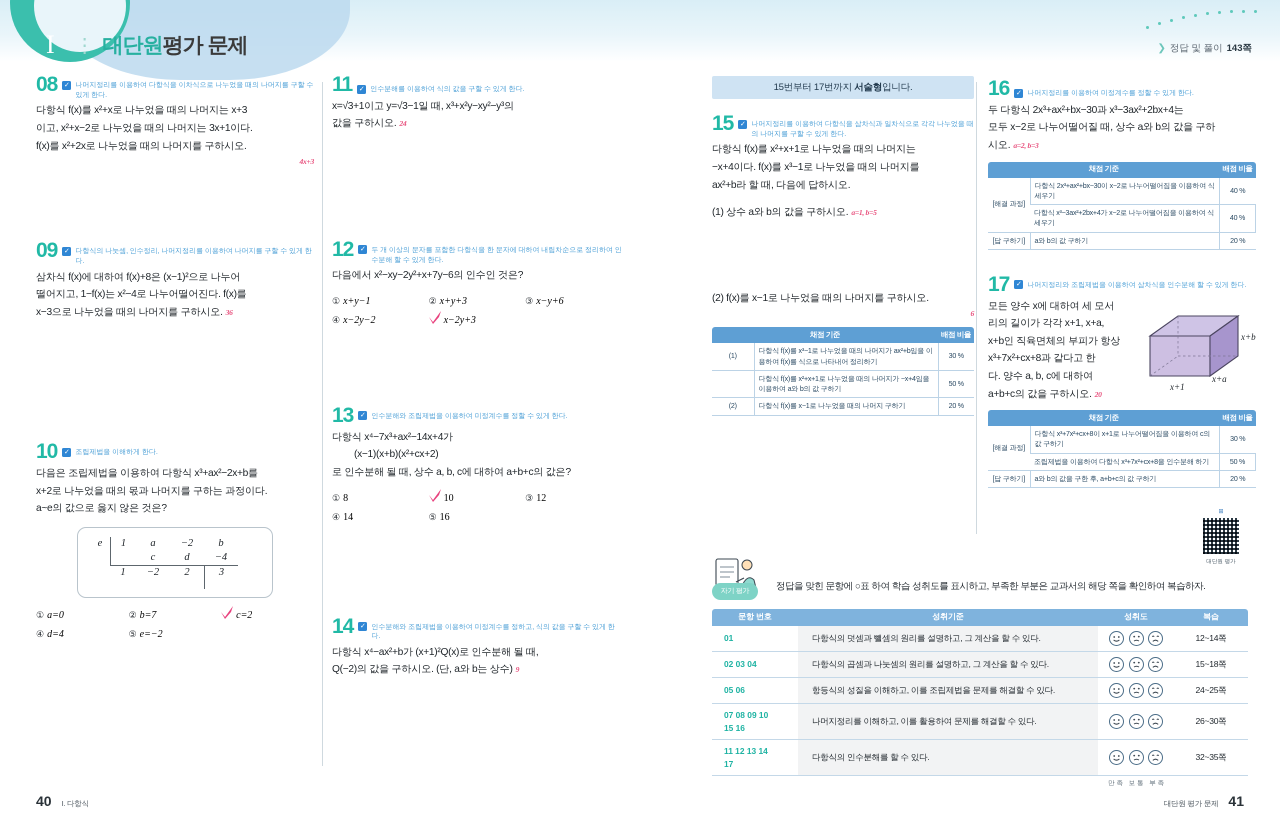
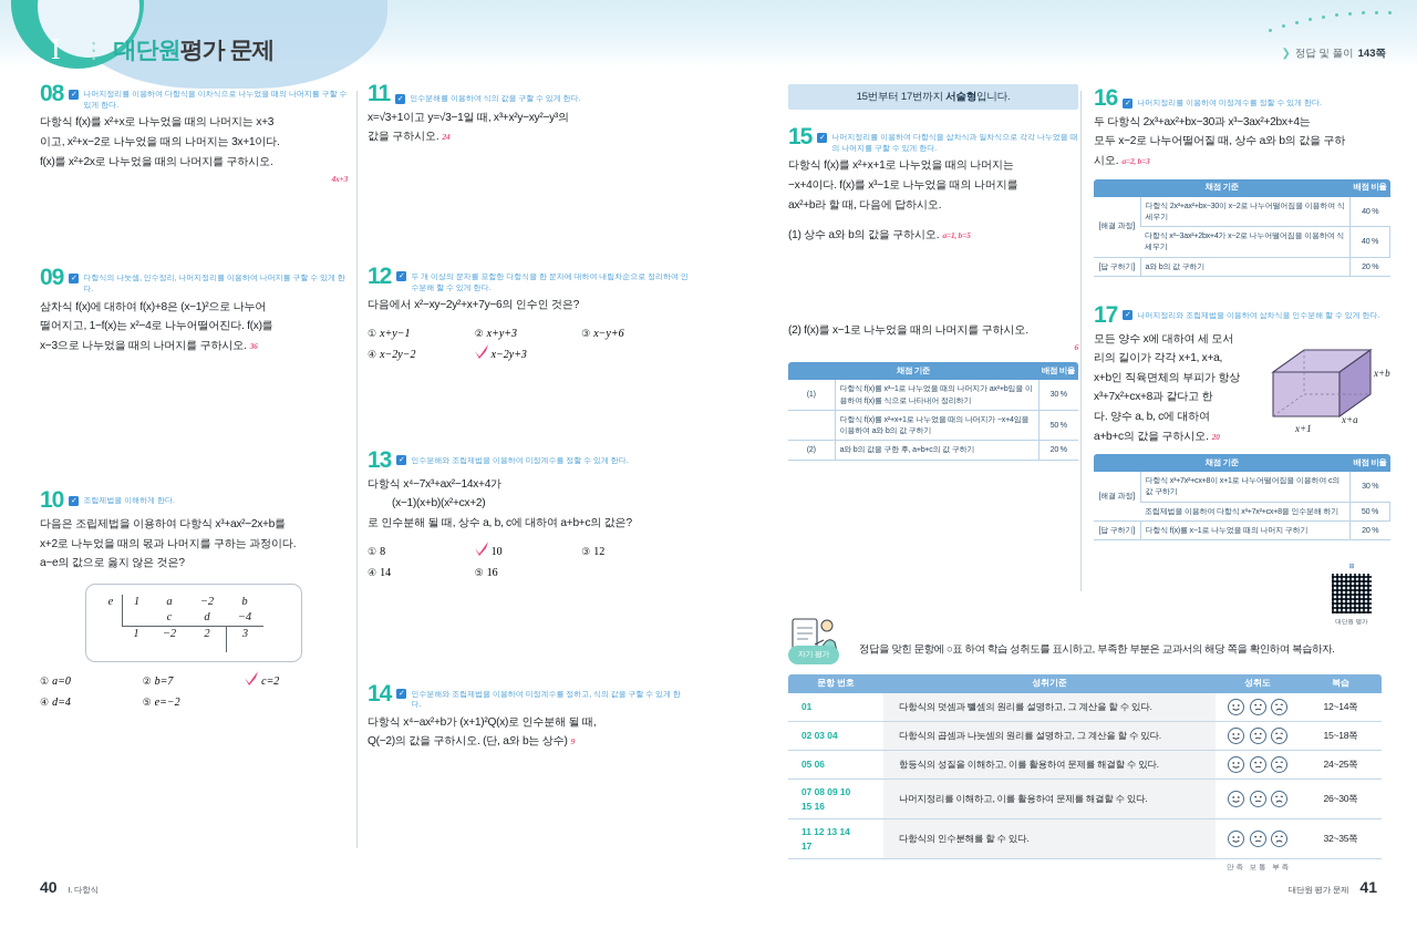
  I
  ⋮
  대단원평가 문제
  ❯
  정답 및 풀이
  143쪽
  08
  나머지정리를 이용하여 다항식을 이차식으로 나누었을 때의 나머지를 구할 수 있게 한다.
  다항식 f(x)를 x²+x로 나누었을 때의 나머지는 x+3
  이고, x²+x−2로 나누었을 때의 나머지는 3x+1이다.
  f(x)를 x²+2x로 나누었을 때의 나머지를 구하시오.
  4x+3
  09
  다항식의 나눗셈, 인수정리, 나머지정리를 이용하여 나머지를 구할 수 있게 한다.
  삼차식 f(x)에 대하여 f(x)+8은 (x−1)²으로 나누어
  떨어지고, 1−f(x)는 x²−4로 나누어떨어진다. f(x)를
  x−3으로 나누었을 때의 나머지를 구하시오. 36
  10
  조립제법을 이해하게 한다.
  다음은 조립제법을 이용하여 다항식 x³+ax²−2x+b를
  x+2로 나누었을 때의 몫과 나머지를 구하는 과정이다.
  a~e의 값으로 옳지 않은 것은?
  e
  1
  a
  −2
  b
  c
  d
  −4
  1
  −2
  2
  3
  ①
  a=0
  ②
  b=7
  c=2
  ④
  d=4
  ⑤
  e=−2
  11
  인수분해를 이용하여 식의 값을 구할 수 있게 한다.
  x=√3+1이고 y=√3−1일 때, x³+x²y−xy²−y³의
  값을 구하시오. 24
  12
  두 개 이상의 문자를 포함한 다항식을 한 문자에 대하여 내림차순으로 정리하여 인수분해 할 수 있게 한다.
  다음에서 x²−xy−2y²+x+7y−6의 인수인 것은?
  ①
  x+y−1
  ②
  x+y+3
  ③
  x−y+6
  ④
  x−2y−2
  x−2y+3
  13
  인수분해와 조립제법을 이용하여 미정계수를 정할 수 있게 한다.
  다항식 x⁴−7x³+ax²−14x+4가
  (x−1)(x+b)(x²+cx+2)
  로 인수분해 될 때, 상수 a, b, c에 대하여 a+b+c의 값은?
  ①
  8
  10
  ③
  12
  ④
  14
  ⑤
  16
  14
  인수분해와 조립제법을 이용하여 미정계수를 정하고, 식의 값을 구할 수 있게 한다.
  다항식 x⁴−ax²+b가 (x+1)²Q(x)로 인수분해 될 때,
  Q(−2)의 값을 구하시오. (단, a와 b는 상수) 9
  15번부터 17번까지 서술형입니다.
  15
  나머지정리를 이용하여 다항식을 삼차식과 일차식으로 각각 나누었을 때의 나머지를 구할 수 있게 한다.
  다항식 f(x)를 x²+x+1로 나누었을 때의 나머지는
  −x+4이다. f(x)를 x³−1로 나누었을 때의 나머지를
  ax²+b라 할 때, 다음에 답하시오.
  (1) 상수 a와 b의 값을 구하시오. a=1, b=5
  (2) f(x)를 x−1로 나누었을 때의 나머지를 구하시오.
  6
  채점 기준	배점 비율
  (1)	다항식 f(x)를 x³−1로 나누었을 때의 나머지가 ax²+b임을 이용하여 f(x)를 식으로 나타내어 정리하기	30 %
  	다항식 f(x)를 x²+x+1로 나누었을 때의 나머지가 −x+4임을 이용하여 a와 b의 값 구하기	50 %
- (2)	다항식 f(x)를 x−1로 나누었을 때의 나머지 구하기	20 %
+ (2)	a와 b의 값을 구한 후, a+b+c의 값 구하기	20 %
  16
  나머지정리를 이용하여 미정계수를 정할 수 있게 한다.
  두 다항식 2x³+ax²+bx−30과 x³−3ax²+2bx+4는
  모두 x−2로 나누어떨어질 때, 상수 a와 b의 값을 구하
  시오. a=2, b=3
  채점 기준	배점 비율
  [해결 과정]	다항식 2x³+ax²+bx−30이 x−2로 나누어떨어짐을 이용하여 식 세우기	40 %
  다항식 x³−3ax²+2bx+4가 x−2로 나누어떨어짐을 이용하여 식 세우기	40 %
  [답 구하기]	a와 b의 값 구하기	20 %
  17
  나머지정리와 조립제법을 이용하여 삼차식을 인수분해 할 수 있게 한다.
  x+b
  x+a
  x+1
  모든 양수 x에 대하여 세 모서
  리의 길이가 각각 x+1, x+a,
  x+b인 직육면체의 부피가 항상
  x³+7x²+cx+8과 같다고 한
  다. 양수 a, b, c에 대하여
  a+b+c의 값을 구하시오. 20
  채점 기준	배점 비율
  [해결 과정]	다항식 x³+7x²+cx+8이 x+1로 나누어떨어짐을 이용하여 c의 값 구하기	30 %
  조립제법을 이용하여 다항식 x³+7x²+cx+8을 인수분해 하기	50 %
- [답 구하기]	a와 b의 값을 구한 후, a+b+c의 값 구하기	20 %
+ [답 구하기]	다항식 f(x)를 x−1로 나누었을 때의 나머지 구하기	20 %
  정답을 맞힌 문항에 ○표 하여 학습 성취도를 표시하고, 부족한 부분은 교과서의 해당 쪽을 확인하여 복습하자.
  문항 번호	성취기준	성취도	복습
  01	다항식의 덧셈과 뺄셈의 원리를 설명하고, 그 계산을 할 수 있다.		12~14쪽
  02 03 04	다항식의 곱셈과 나눗셈의 원리를 설명하고, 그 계산을 할 수 있다.		15~18쪽
- 05 06	항등식의 성질을 이해하고, 이를 조립제법을 문제를 해결할 수 있다.		24~25쪽
+ 05 06	항등식의 성질을 이해하고, 이를 활용하여 문제를 해결할 수 있다.		24~25쪽
  07 08 09 10 15 16	나머지정리를 이해하고, 이를 활용하여 문제를 해결할 수 있다.		26~30쪽
  11 12 13 14 17	다항식의 인수분해를 할 수 있다.		32~35쪽
  40
  I. 다항식
  대단원 평가 문제
  41
